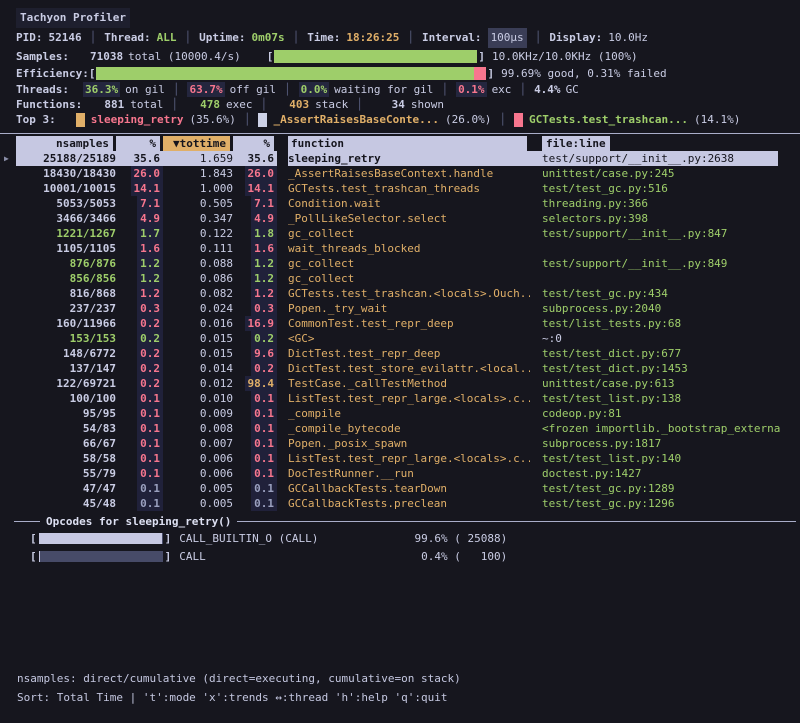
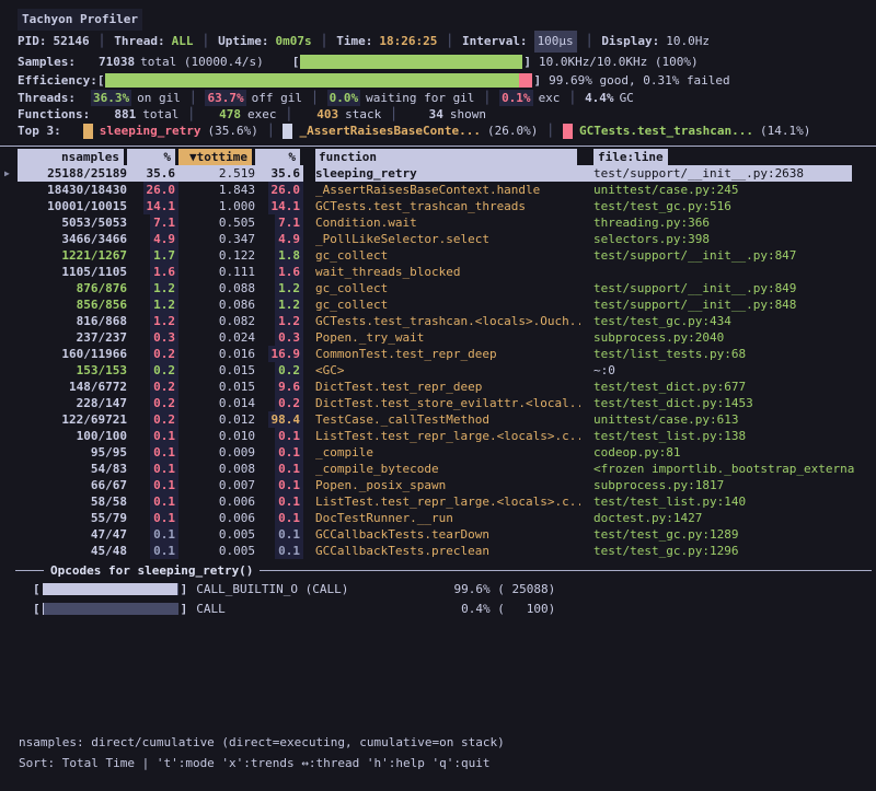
  Tachyon Profiler
  PID:
  52146
  │
  Thread:
  ALL
  │
  Uptime:
  0m07s
  │
  Time:
  18:26:25
  │
  Interval:
  100µs
  │
  Display:
  10.0Hz
  Samples: 71038 total (10000.4/s)
  [
  ]
  10.0KHz/10.0KHz (100%)
  Efficiency:
  [
  ]
  99.69% good, 0.31% failed
  Threads:
  36.3%
  on gil
  │
  63.7%
  off gil
  │
  0.0%
  waiting for gil
  │
  0.1%
  exc
  │
  4.4%
  GC
  Functions:
  881
  total
  │
  478
  exec
  │
  403
  stack
  │
  34
  shown
  Top 3:
  sleeping_retry
  (35.6%)
  │
  _AssertRaisesBaseConte...
  (26.0%)
  │
  GCTests.test_trashcan...
  (14.1%)
  nsamples
  %
  ▼tottime
  %
  function
  file:line
  ▶
  25188/25189
  35.6
- 1.659
+ 2.519
  35.6
  sleeping_retry
  test/support/__init__.py:2638
  18430/18430
  26.0
  1.843
  26.0
  _AssertRaisesBaseContext.handle
  unittest/case.py:245
  10001/10015
  14.1
  1.000
  14.1
  GCTests.test_trashcan_threads
  test/test_gc.py:516
  5053/5053
  7.1
  0.505
  7.1
  Condition.wait
  threading.py:366
  3466/3466
  4.9
  0.347
  4.9
  _PollLikeSelector.select
  selectors.py:398
  1221/1267
  1.7
  0.122
  1.8
  gc_collect
  test/support/__init__.py:847
  1105/1105
  1.6
  0.111
  1.6
  wait_threads_blocked
  876/876
  1.2
  0.088
  1.2
  gc_collect
  test/support/__init__.py:849
  856/856
  1.2
  0.086
  1.2
  gc_collect
+ test/support/__init__.py:848
  816/868
  1.2
  0.082
  1.2
  GCTests.test_trashcan.<locals>.Ouch..
  test/test_gc.py:434
  237/237
  0.3
  0.024
  0.3
  Popen._try_wait
  subprocess.py:2040
  160/11966
  0.2
  0.016
  16.9
  CommonTest.test_repr_deep
  test/list_tests.py:68
  153/153
  0.2
  0.015
  0.2
  <GC>
  ~:0
  148/6772
  0.2
  0.015
  9.6
  DictTest.test_repr_deep
  test/test_dict.py:677
- 137/147
+ 228/147
  0.2
  0.014
  0.2
  DictTest.test_store_evilattr.<local..
  test/test_dict.py:1453
  122/69721
  0.2
  0.012
  98.4
  TestCase._callTestMethod
  unittest/case.py:613
  100/100
  0.1
  0.010
  0.1
  ListTest.test_repr_large.<locals>.c..
  test/test_list.py:138
  95/95
  0.1
  0.009
  0.1
  _compile
  codeop.py:81
  54/83
  0.1
  0.008
  0.1
  _compile_bytecode
  <frozen importlib._bootstrap_externa
  66/67
  0.1
  0.007
  0.1
  Popen._posix_spawn
  subprocess.py:1817
  58/58
  0.1
  0.006
  0.1
  ListTest.test_repr_large.<locals>.c..
  test/test_list.py:140
  55/79
  0.1
  0.006
  0.1
  DocTestRunner.__run
  doctest.py:1427
  47/47
  0.1
  0.005
  0.1
  GCCallbackTests.tearDown
  test/test_gc.py:1289
  45/48
  0.1
  0.005
  0.1
  GCCallbackTests.preclean
  test/test_gc.py:1296
  Opcodes for sleeping_retry()
  [
  ]
  CALL_BUILTIN_O (CALL)
  99.6% ( 25088)
  [
  ]
  CALL
  0.4% ( 100)
  nsamples: direct/cumulative (direct=executing, cumulative=on stack)
  Sort: Total Time | 't':mode 'x':trends ↔:thread 'h':help 'q':quit
